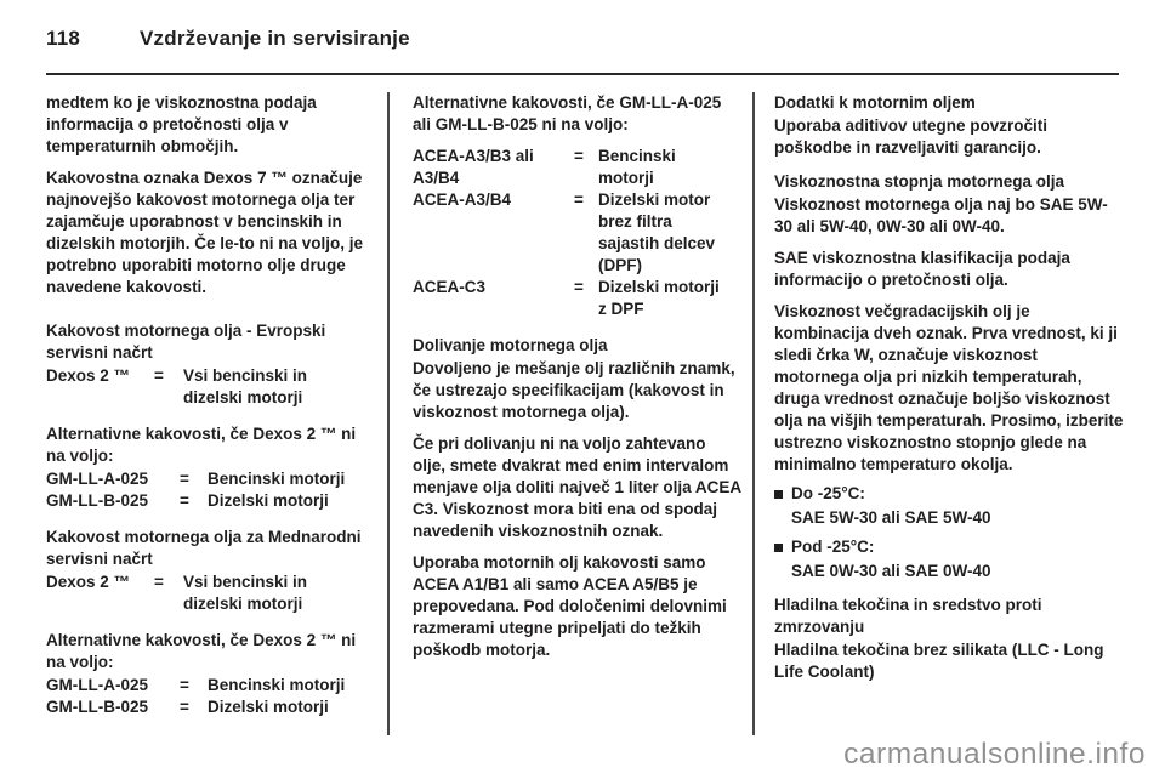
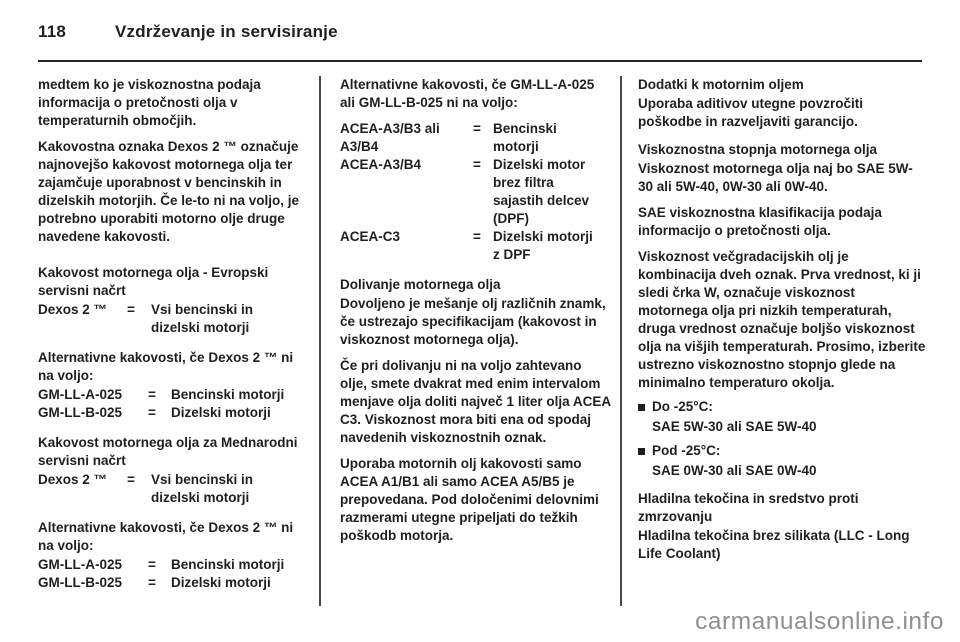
  118
  Vzdrževanje in servisiranje
  medtem ko je viskoznostna podaja informacija o pretočnosti olja v temperaturnih območjih.
- Kakovostna oznaka Dexos 7 ™ označuje najnovejšo kakovost motornega olja ter zajamčuje uporabnost v bencinskih in dizelskih motorjih. Če le-to ni na voljo, je potrebno uporabiti motorno olje druge navedene kakovosti.
+ Kakovostna oznaka Dexos 2 ™ označuje najnovejšo kakovost motornega olja ter zajamčuje uporabnost v bencinskih in dizelskih motorjih. Če le-to ni na voljo, je potrebno uporabiti motorno olje druge navedene kakovosti.
  Kakovost motornega olja - Evropski servisni načrt
  Dexos 2 ™
  =
  Vsi bencinski in dizelski motorji
  Alternativne kakovosti, če Dexos 2 ™ ni na voljo:
  GM-LL-A-025
  =
  Bencinski motorji
  GM-LL-B-025
  =
  Dizelski motorji
  Kakovost motornega olja za Mednarodni servisni načrt
  Dexos 2 ™
  =
  Vsi bencinski in dizelski motorji
  Alternativne kakovosti, če Dexos 2 ™ ni na voljo:
  GM-LL-A-025
  =
  Bencinski motorji
  GM-LL-B-025
  =
  Dizelski motorji
  Alternativne kakovosti, če GM-LL-A-025 ali GM-LL-B-025 ni na voljo:
  ACEA-A3/B3 ali A3/B4
  =
  Bencinski motorji
  ACEA-A3/B4
  =
  Dizelski motor brez filtra sajastih delcev (DPF)
  ACEA-C3
  =
  Dizelski motorji z DPF
  Dolivanje motornega olja
  Dovoljeno je mešanje olj različnih znamk, če ustrezajo specifikacijam (kakovost in viskoznost motornega olja).
  Če pri dolivanju ni na voljo zahtevano olje, smete dvakrat med enim intervalom menjave olja doliti največ 1 liter olja ACEA C3. Viskoznost mora biti ena od spodaj navedenih viskoznostnih oznak.
  Uporaba motornih olj kakovosti samo ACEA A1/B1 ali samo ACEA A5/B5 je prepovedana. Pod določenimi delovnimi razmerami utegne pripeljati do težkih poškodb motorja.
  Dodatki k motornim oljem
  Uporaba aditivov utegne povzročiti poškodbe in razveljaviti garancijo.
  Viskoznostna stopnja motornega olja
  Viskoznost motornega olja naj bo SAE 5W-30 ali 5W-40, 0W-30 ali 0W-40.
  SAE viskoznostna klasifikacija podaja informacijo o pretočnosti olja.
  Viskoznost večgradacijskih olj je kombinacija dveh oznak. Prva vrednost, ki ji sledi črka W, označuje viskoznost motornega olja pri nizkih temperaturah, druga vrednost označuje boljšo viskoznost olja na višjih temperaturah. Prosimo, izberite ustrezno viskoznostno stopnjo glede na minimalno temperaturo okolja.
  Do -25°C:
  SAE 5W-30 ali SAE 5W-40
  Pod -25°C:
  SAE 0W-30 ali SAE 0W-40
  Hladilna tekočina in sredstvo proti zmrzovanju
  Hladilna tekočina brez silikata (LLC - Long Life Coolant)
  carmanualsonline.info
